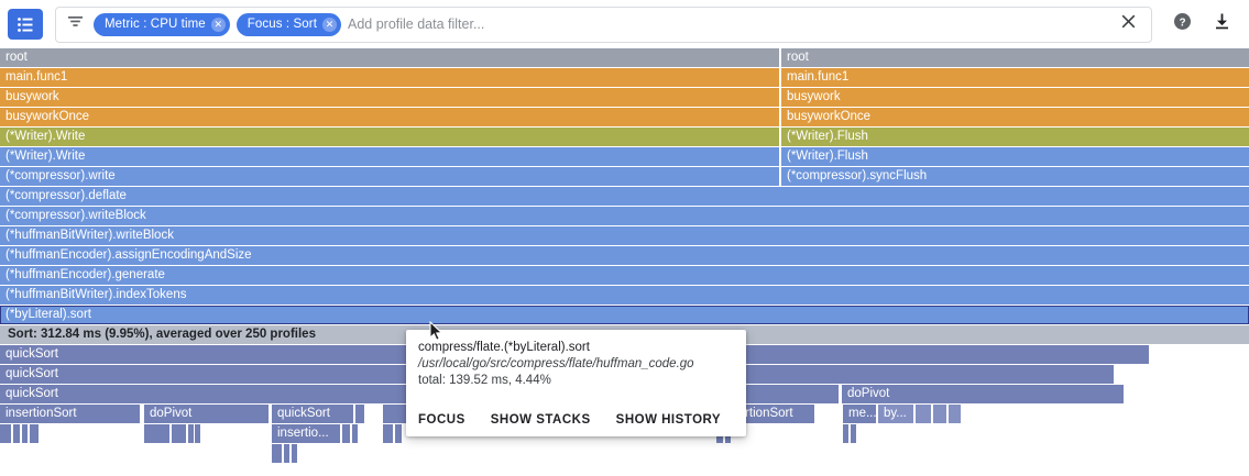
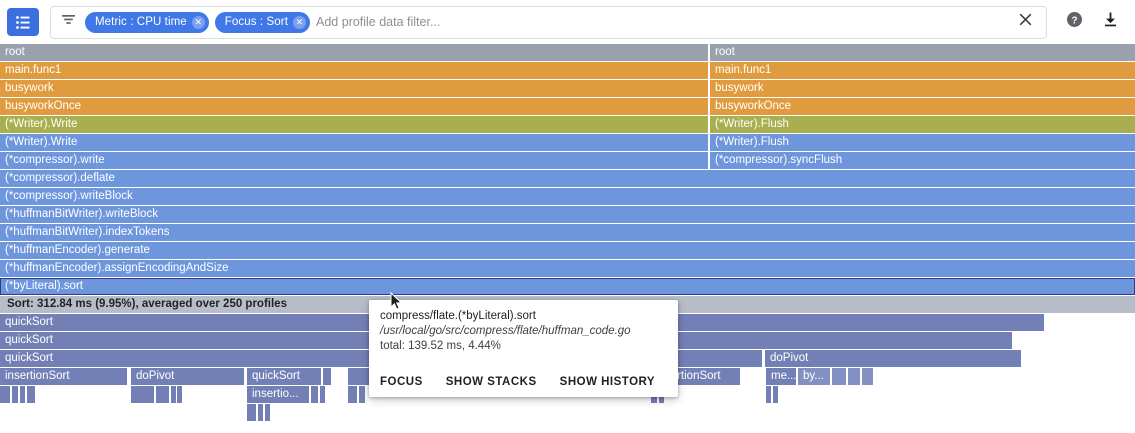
  Metric : CPU time
  ✕
  Focus : Sort
  ✕
  Add profile data filter...
  ?
  root
  root
  main.func1
  main.func1
  busywork
  busywork
  busyworkOnce
  busyworkOnce
  (*Writer).Write
  (*Writer).Flush
  (*Writer).Write
  (*Writer).Flush
  (*compressor).write
  (*compressor).syncFlush
  (*compressor).deflate
  (*compressor).writeBlock
  (*huffmanBitWriter).writeBlock
- (*huffmanEncoder).assignEncodingAndSize
+ (*huffmanBitWriter).indexTokens
  (*huffmanEncoder).generate
- (*huffmanBitWriter).indexTokens
+ (*huffmanEncoder).assignEncodingAndSize
  (*byLiteral).sort
  Sort: 312.84 ms (9.95%), averaged over 250 profiles
  quickSort
  quickSort
  quickSort
  doPivot
  insertionSort
  doPivot
  quickSort
  me...
  by...
  insertio...
  compress/flate.(*byLiteral).sort
  /usr/local/go/src/compress/flate/huffman_code.go
  total: 139.52 ms, 4.44%
  FOCUS
  SHOW STACKS
  SHOW HISTORY
